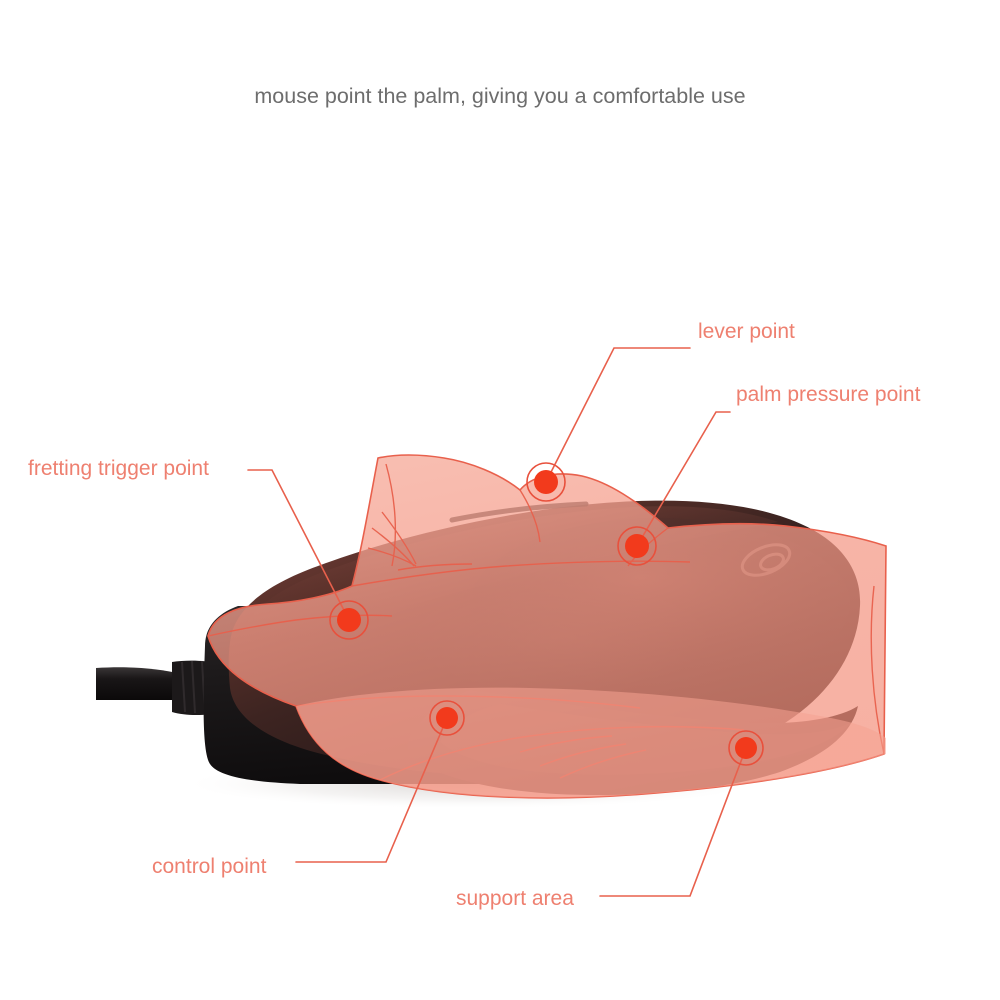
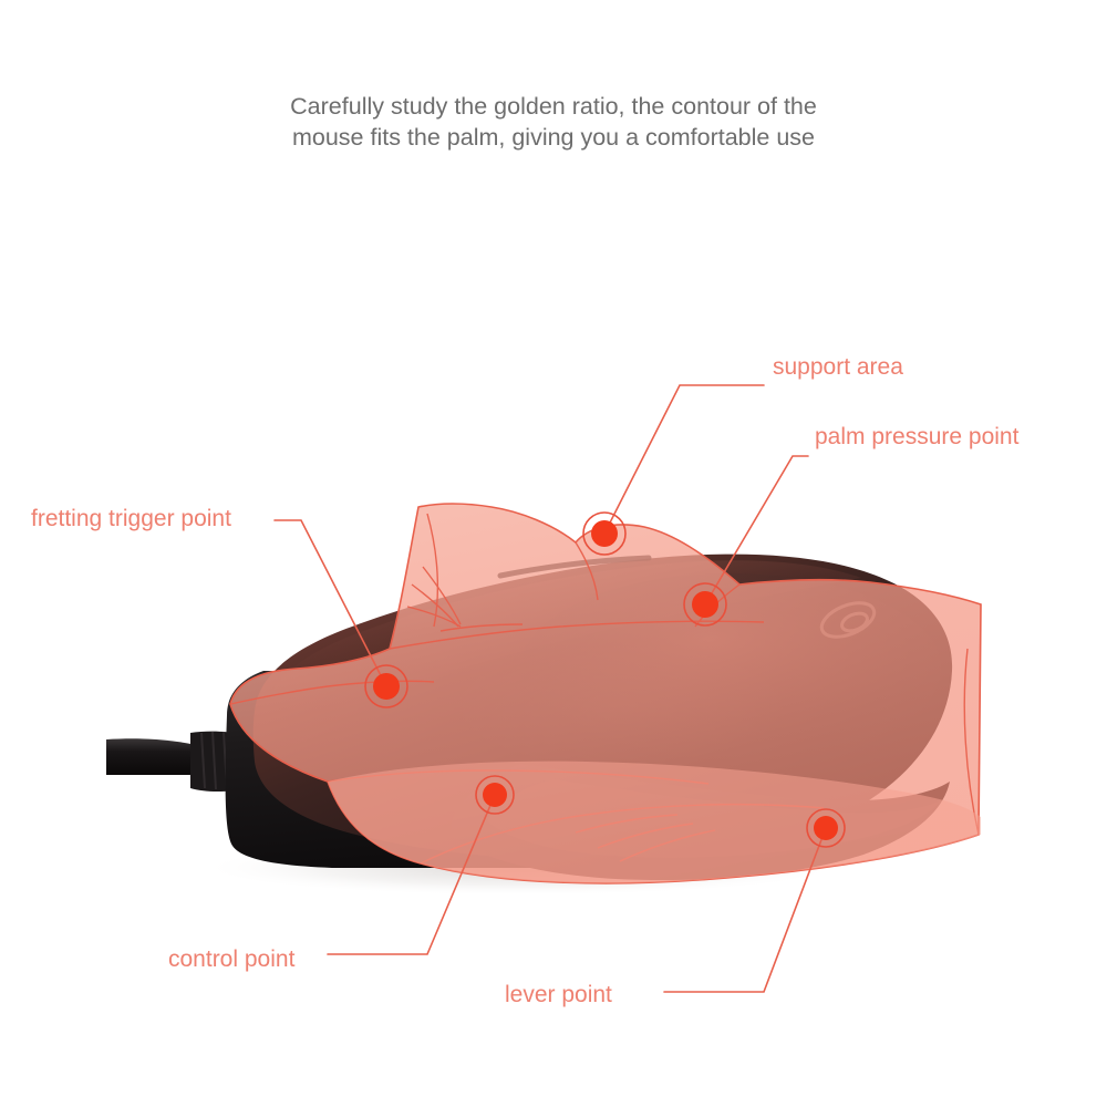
+ Carefully study the golden ratio, the contour of the
- mouse point the palm, giving you a comfortable use
+ mouse fits the palm, giving you a comfortable use
- lever point
+ support area
  palm pressure point
  fretting trigger point
  control point
- support area
+ lever point
